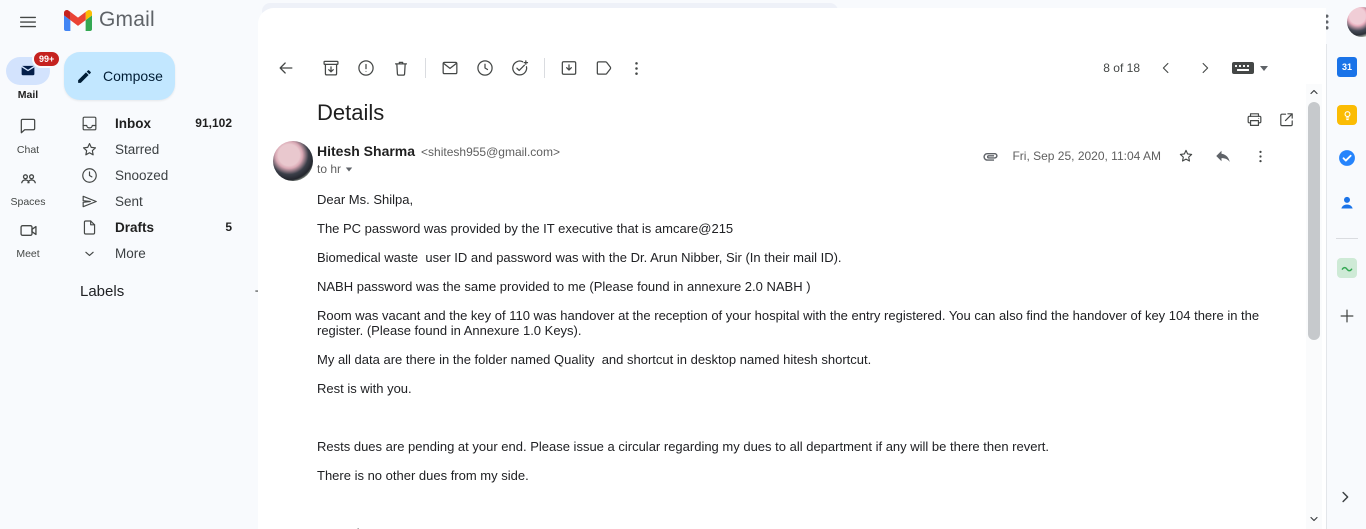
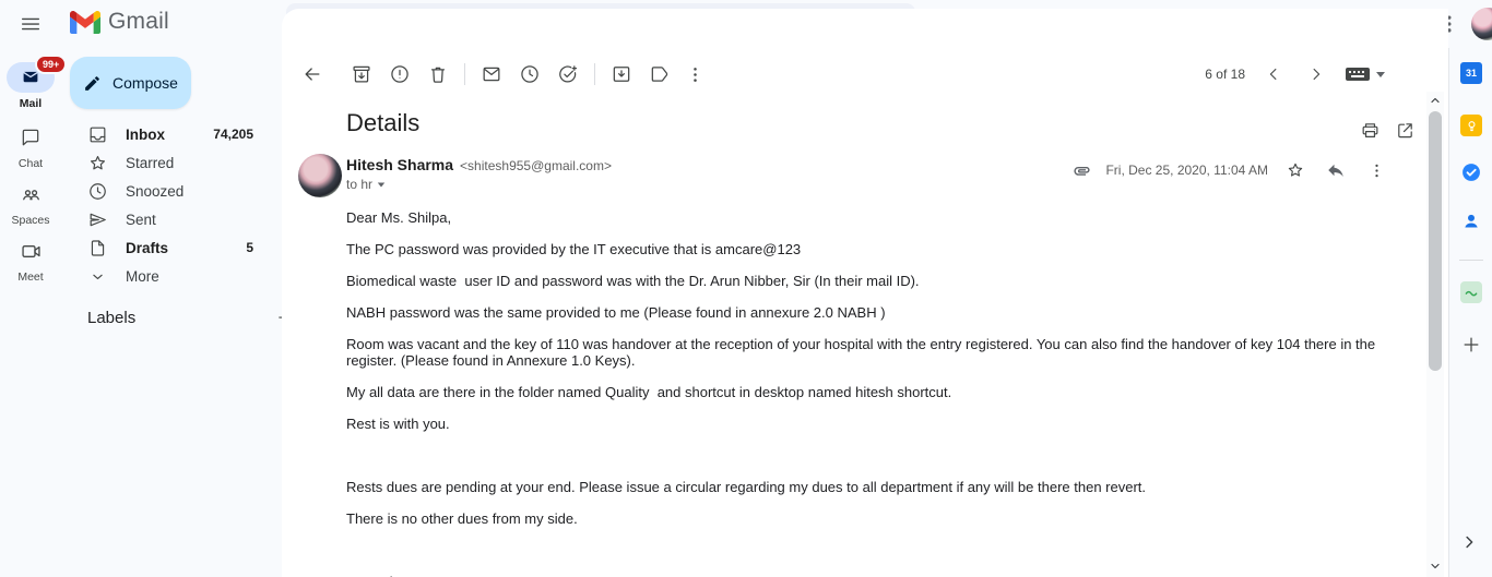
  Gmail
  99+
  Mail
  Chat
  Spaces
  Meet
  Compose
  Inbox
- 91,102
+ 74,205
  Starred
  Snoozed
  Sent
  Drafts
  5
  More
  Labels
- 8 of 18
+ 6 of 18
  Details
  Hitesh Sharma
  <shitesh955@gmail.com>
  to hr
- Fri, Sep 25, 2020, 11:04 AM
+ Fri, Dec 25, 2020, 11:04 AM
  Dear Ms. Shilpa,
- The PC password was provided by the IT executive that is amcare@215
+ The PC password was provided by the IT executive that is amcare@123
  Biomedical waste user ID and password was with the Dr. Arun Nibber, Sir (In their mail ID).
  NABH password was the same provided to me (Please found in annexure 2.0 NABH )
  Room was vacant and the key of 110 was handover at the reception of your hospital with the entry registered. You can also find the handover of key 104 there in the register. (Please found in Annexure 1.0 Keys).
  My all data are there in the folder named Quality and shortcut in desktop named hitesh shortcut.
  Rest is with you.
  Rests dues are pending at your end. Please issue a circular regarding my dues to all department if any will be there then revert.
  There is no other dues from my side.
  31
